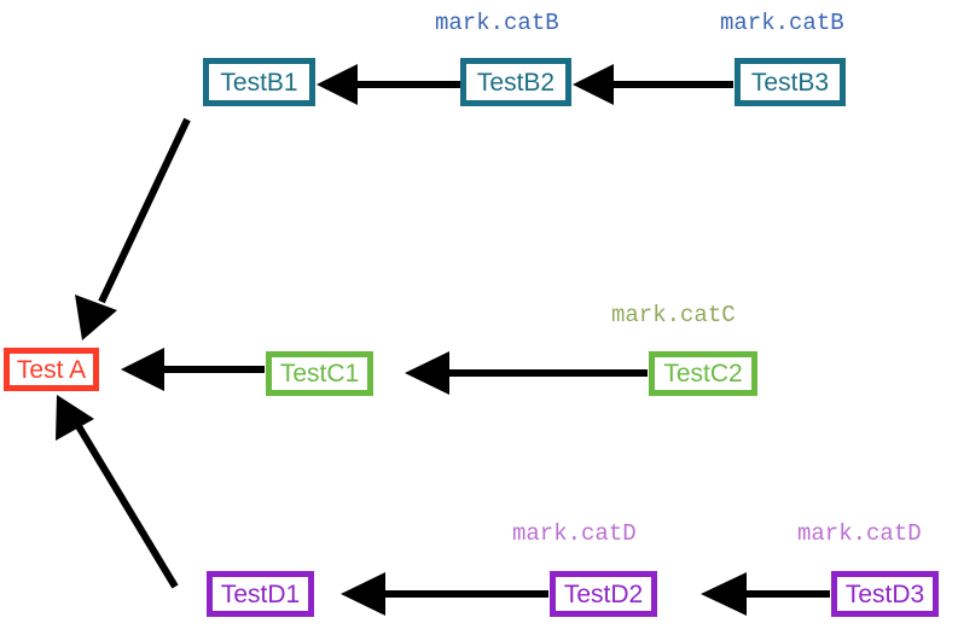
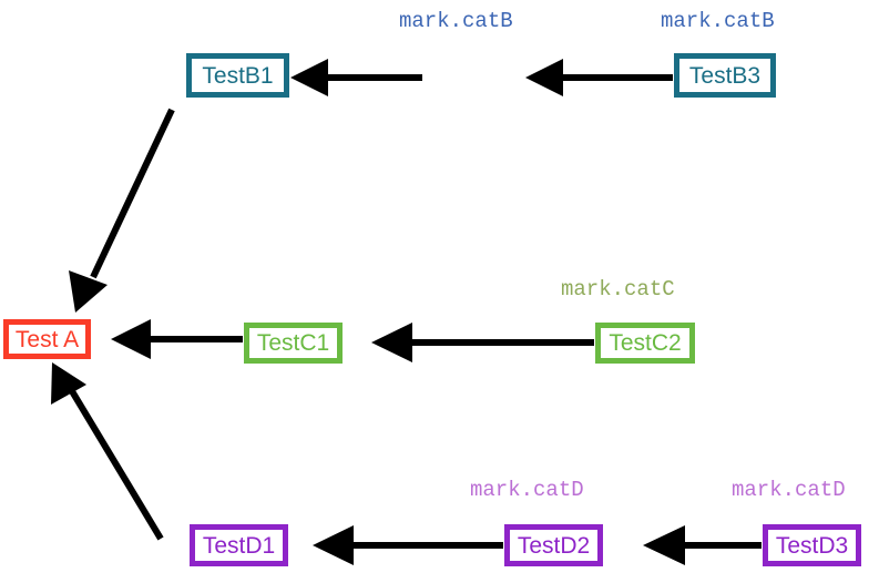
  Test A
  TestB1
- TestB2
  TestB3
  TestC1
  TestC2
  TestD1
  TestD2
  TestD3
  mark.catB
  mark.catB
  mark.catC
  mark.catD
  mark.catD
